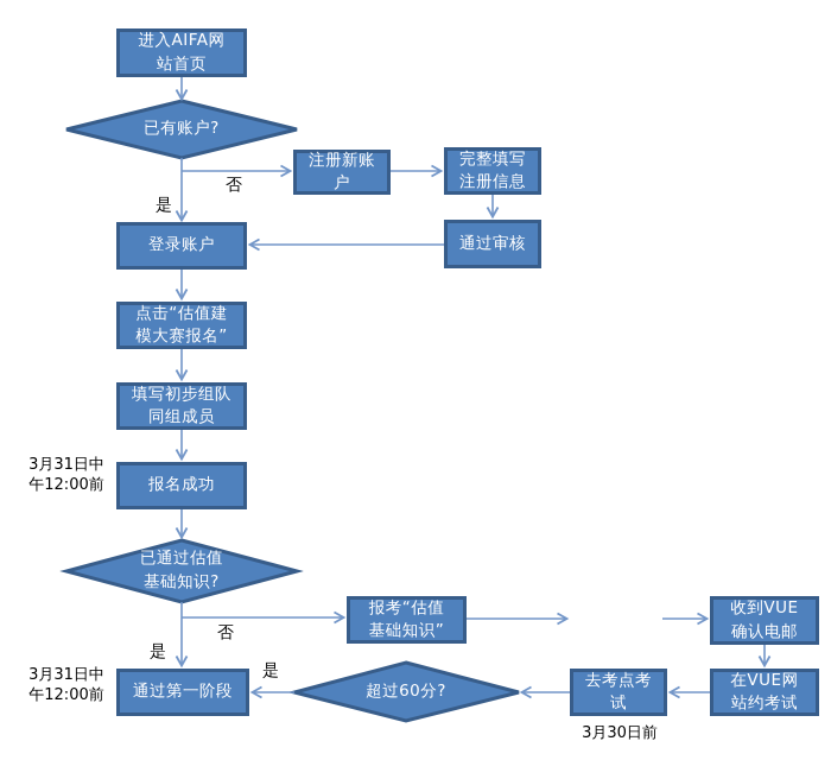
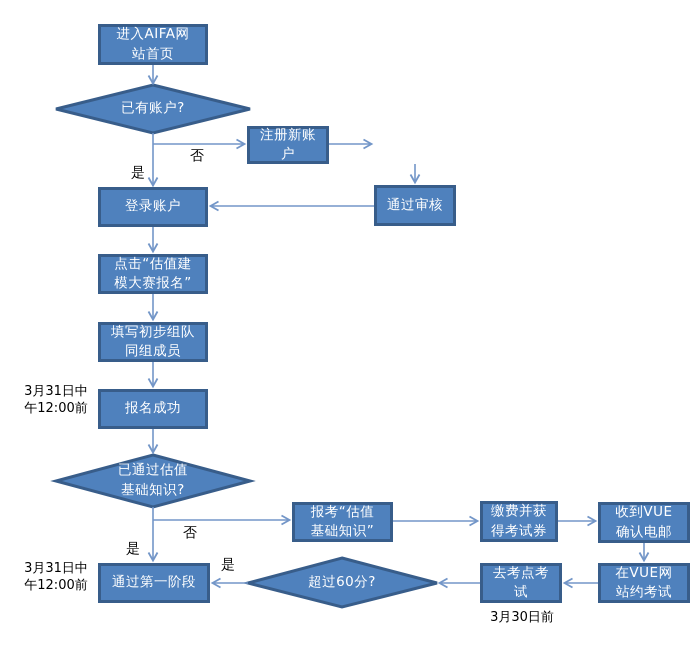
  进入AIFA网
  站首页
  注册新账
  户
- 完整填写
- 注册信息
  通过审核
  登录账户
  点击“估值建
  模大赛报名”
  填写初步组队
  同组成员
  报名成功
  报考“估值
  基础知识”
+ 缴费并获
+ 得考试券
  收到VUE
  确认电邮
  在VUE网
  站约考试
  去考点考
  试
  通过第一阶段
  已有账户?
  已通过估值
  基础知识?
  超过60分?
  是
  否
  是
  否
  是
  3月31日中
  午12:00前
  3月31日中
  午12:00前
  3月30日前
